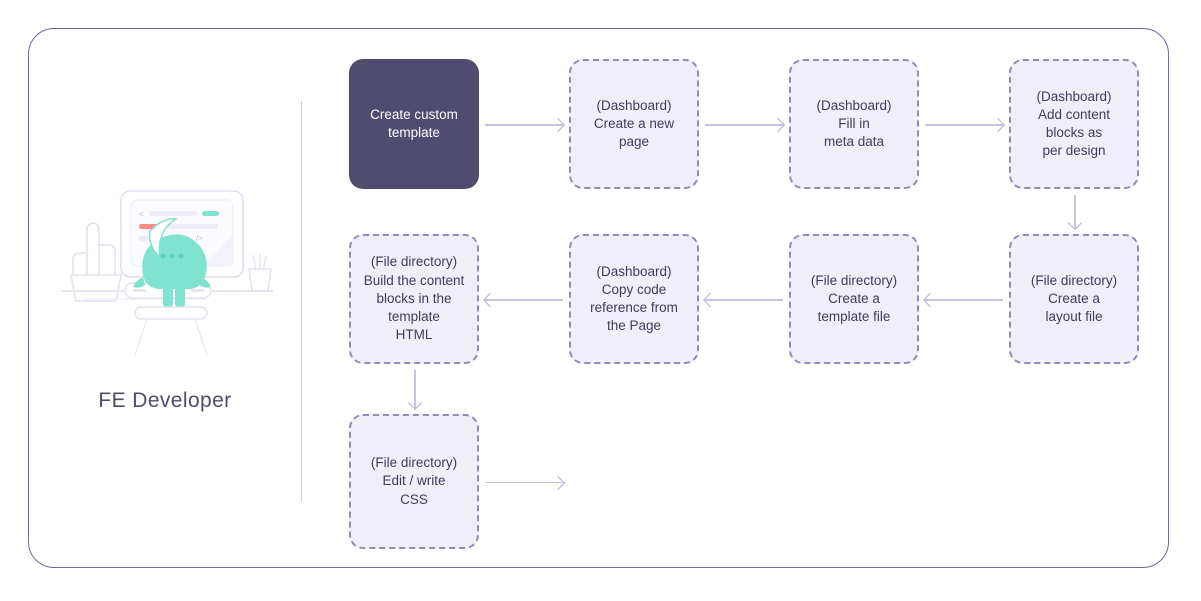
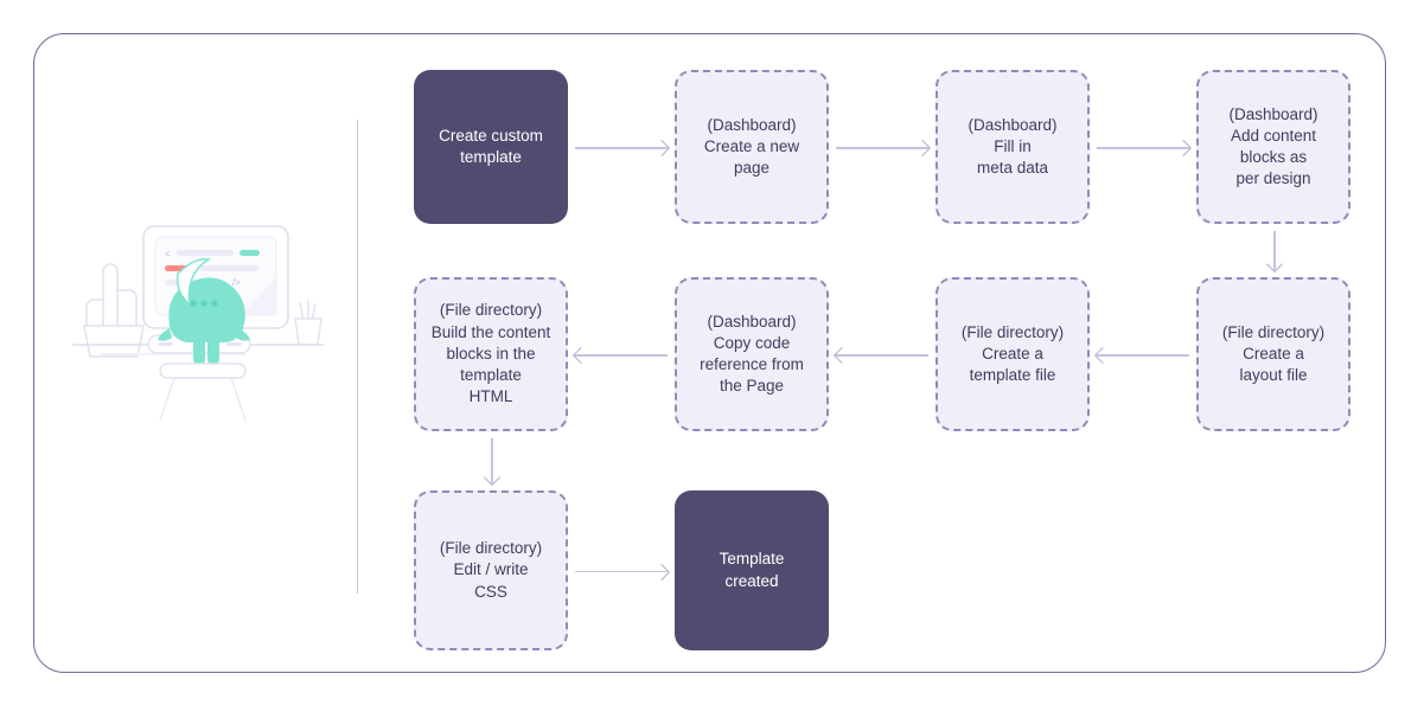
  <
  />
- FE Developer
  Create custom
  template
  (Dashboard)
  Create a new
  page
  (Dashboard)
  Fill in
  meta data
  (Dashboard)
  Add content
  blocks as
  per design
  (File directory)
  Build the content
  blocks in the
  template
  HTML
  (Dashboard)
  Copy code
  reference from
  the Page
  (File directory)
  Create a
  template file
  (File directory)
  Create a
  layout file
  (File directory)
  Edit / write
  CSS
+ Template
+ created
